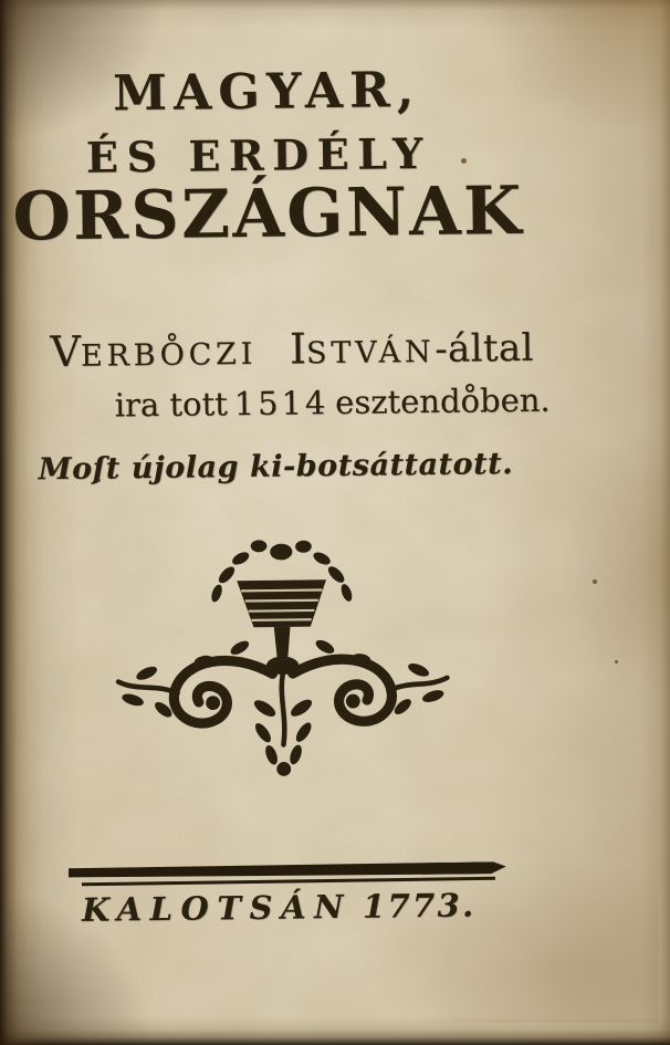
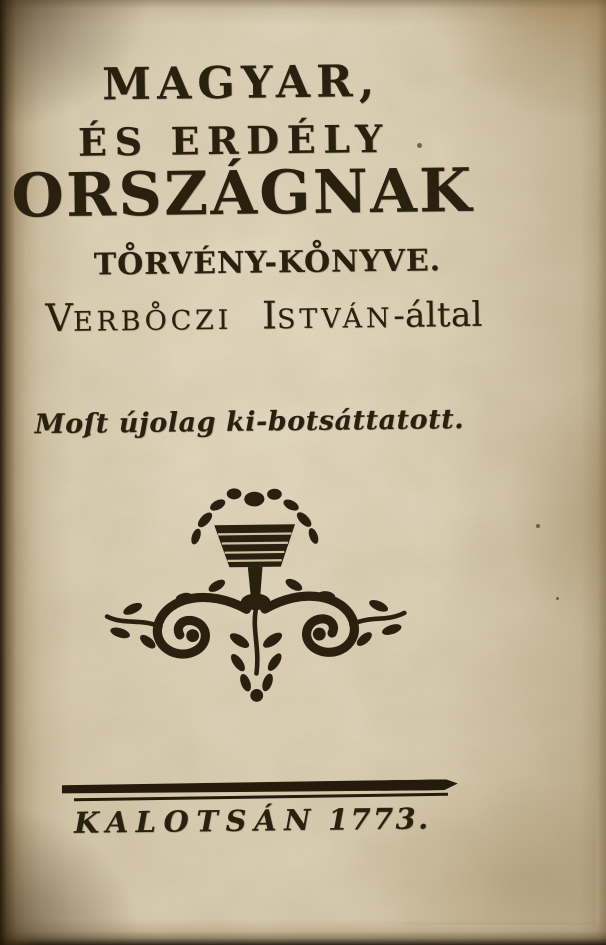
  MAGYAR,
  ÉS ERDÉLY
  ORSZÁGNAK
+ TO̊RVÉNY-KO̊NYVE.
  VERBO̊CZI ISTVÁN-által
- ira tott 1514 esztendo̊ben.
  Moſt újolag ki-botsáttatott.
  KALOTSÁN 1773.
